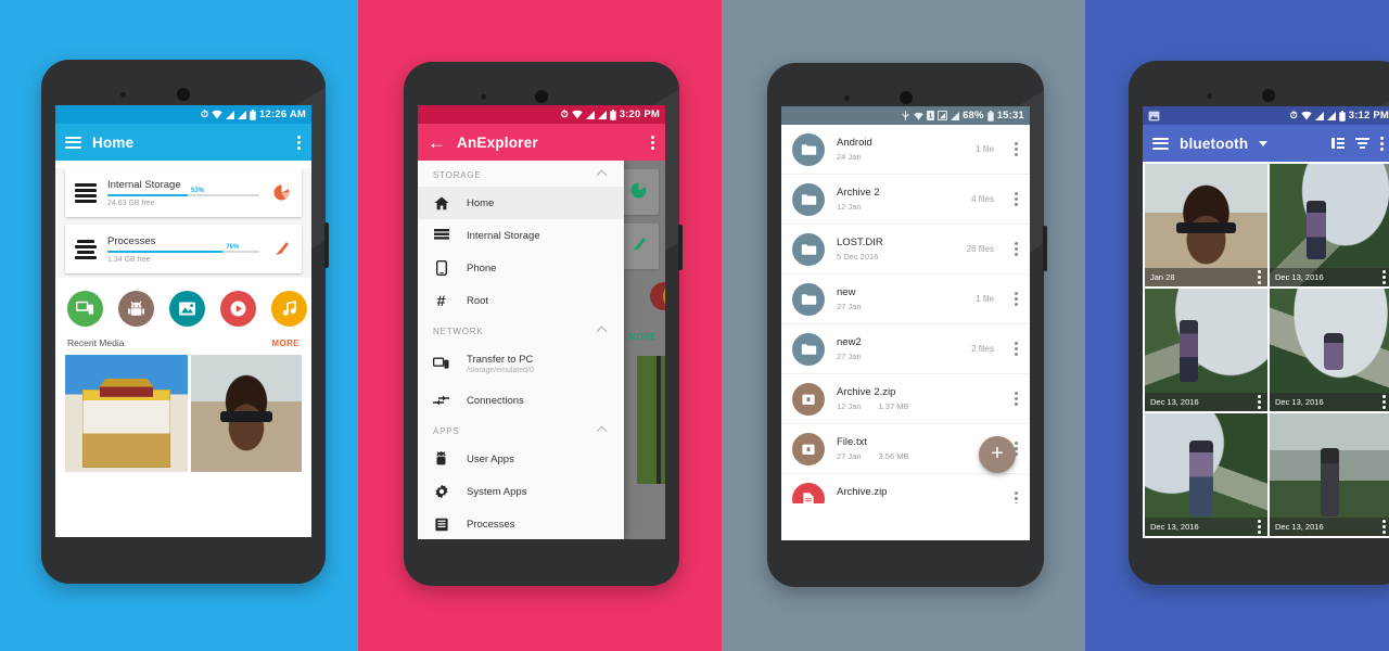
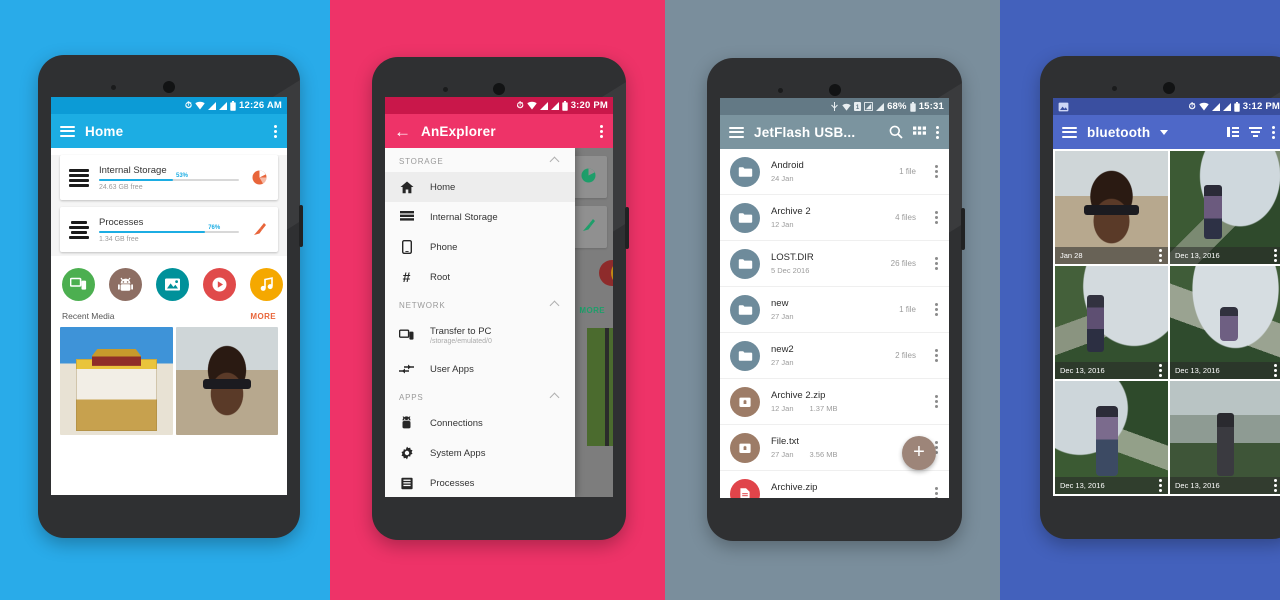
  ⏱
  12:26 AM
  Home
  Internal Storage
  Processes
  Recent Media
  MORE
  ⏱
  3:20 PM
  ←
  AnExplorer
  MORE
  STORAGE
  Home
  Internal Storage
  Phone
  #
  Root
  NETWORK
  Transfer to PC
- Connections
+ User Apps
  APPS
- User Apps
+ Connections
  System Apps
  Processes
  68%
  15:31
+ JetFlash USB...
  Android
  24 Jan
  1 file
  Archive 2
  12 Jan
  4 files
  LOST.DIR
  5 Dec 2016
  26 files
  new
  27 Jan
  1 file
  new2
  27 Jan
  2 files
  Archive 2.zip
  12 Jan
  1.37 MB
  File.txt
  27 Jan
  3.56 MB
  Archive.zip
  +
  ⏱
  3:12 PM
  bluetooth
  Jan 28
  Dec 13, 2016
  Dec 13, 2016
  Dec 13, 2016
  Dec 13, 2016
  Dec 13, 2016
